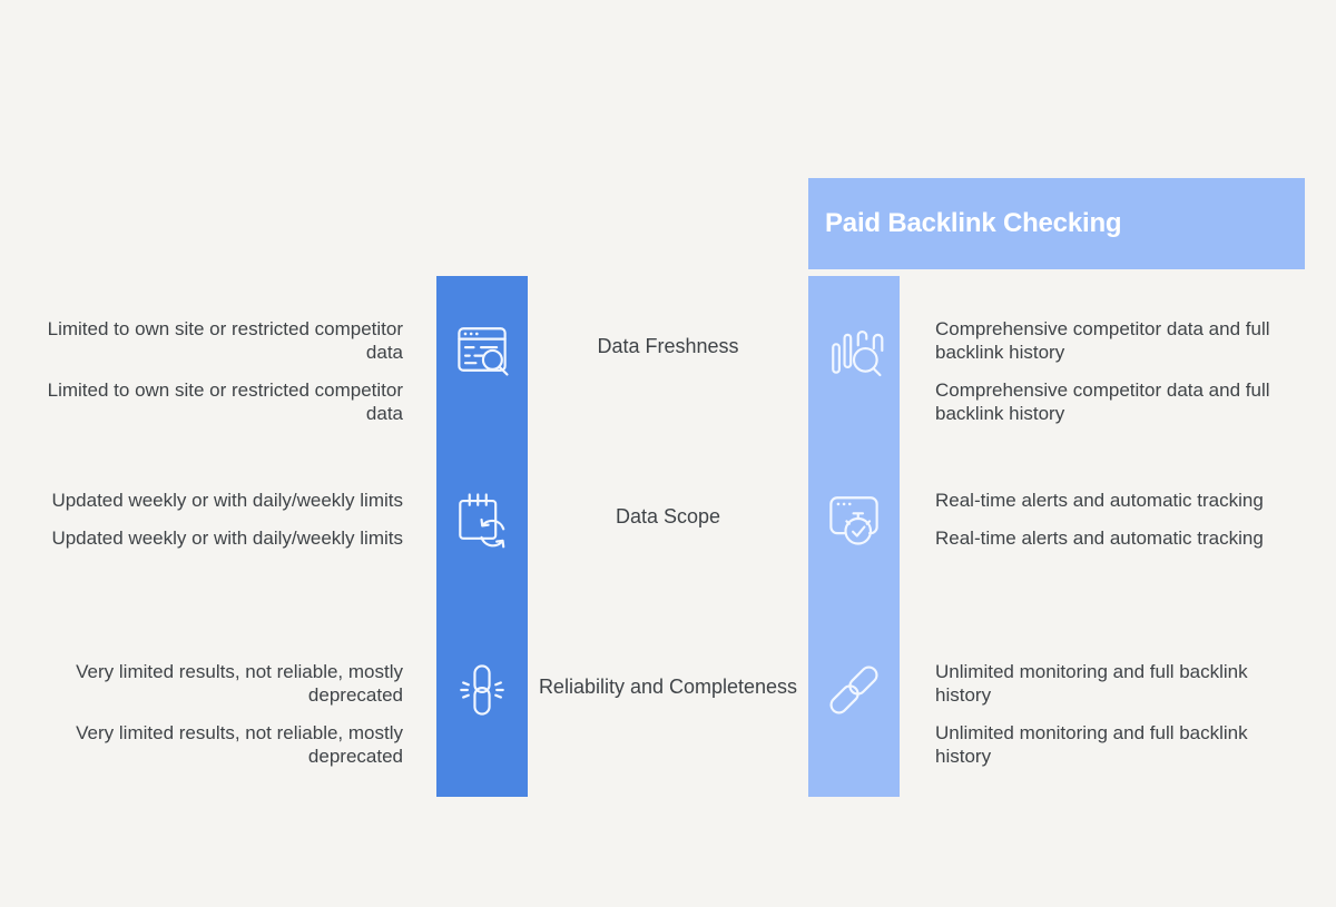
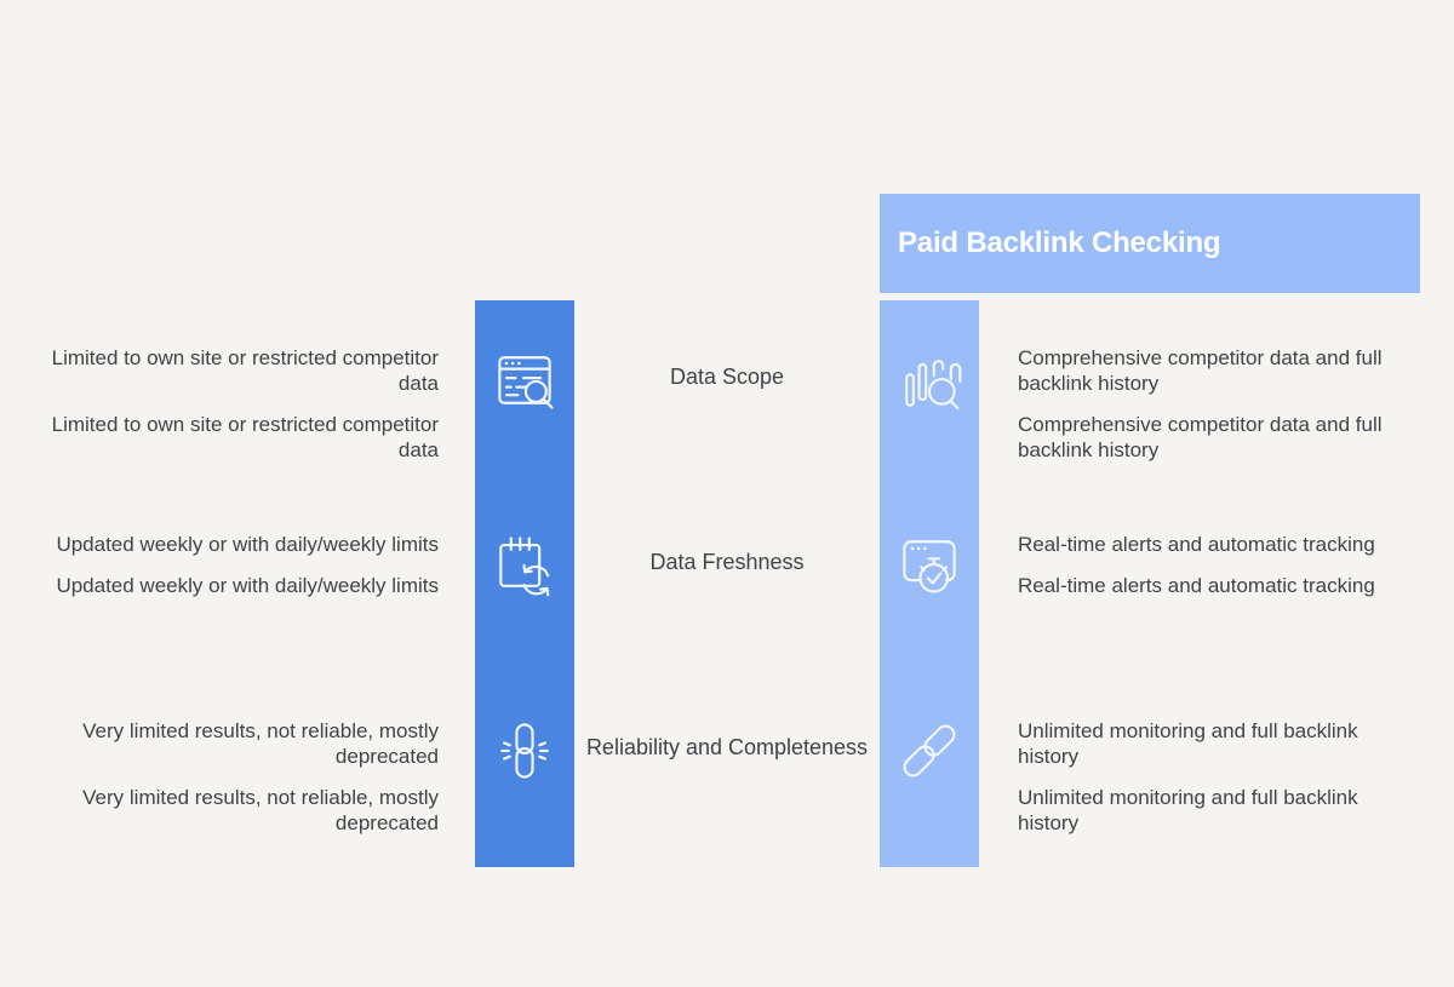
  Paid Backlink Checking
  Limited to own site or restricted competitor data
  Limited to own site or restricted competitor data
- Data Freshness
+ Data Scope
  Comprehensive competitor data and full backlink history
  Comprehensive competitor data and full backlink history
  Updated weekly or with daily/weekly limits
  Updated weekly or with daily/weekly limits
- Data Scope
+ Data Freshness
  Real-time alerts and automatic tracking
  Real-time alerts and automatic tracking
  Very limited results, not reliable, mostly deprecated
  Very limited results, not reliable, mostly deprecated
  Reliability and Completeness
  Unlimited monitoring and full backlink history
  Unlimited monitoring and full backlink history
